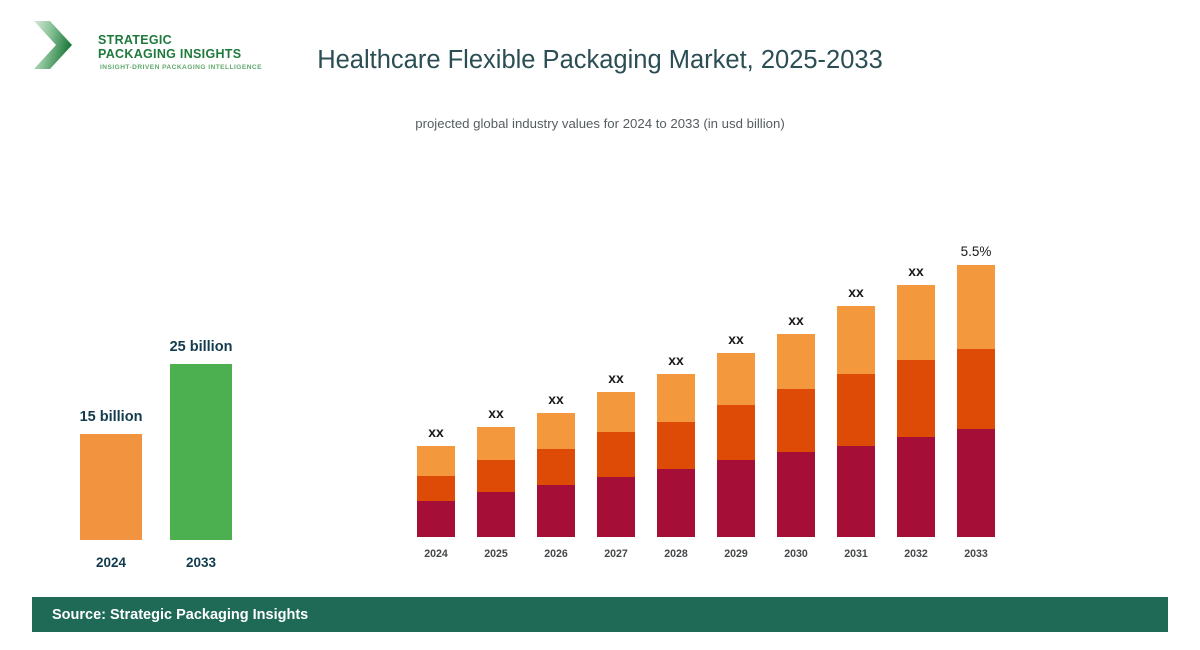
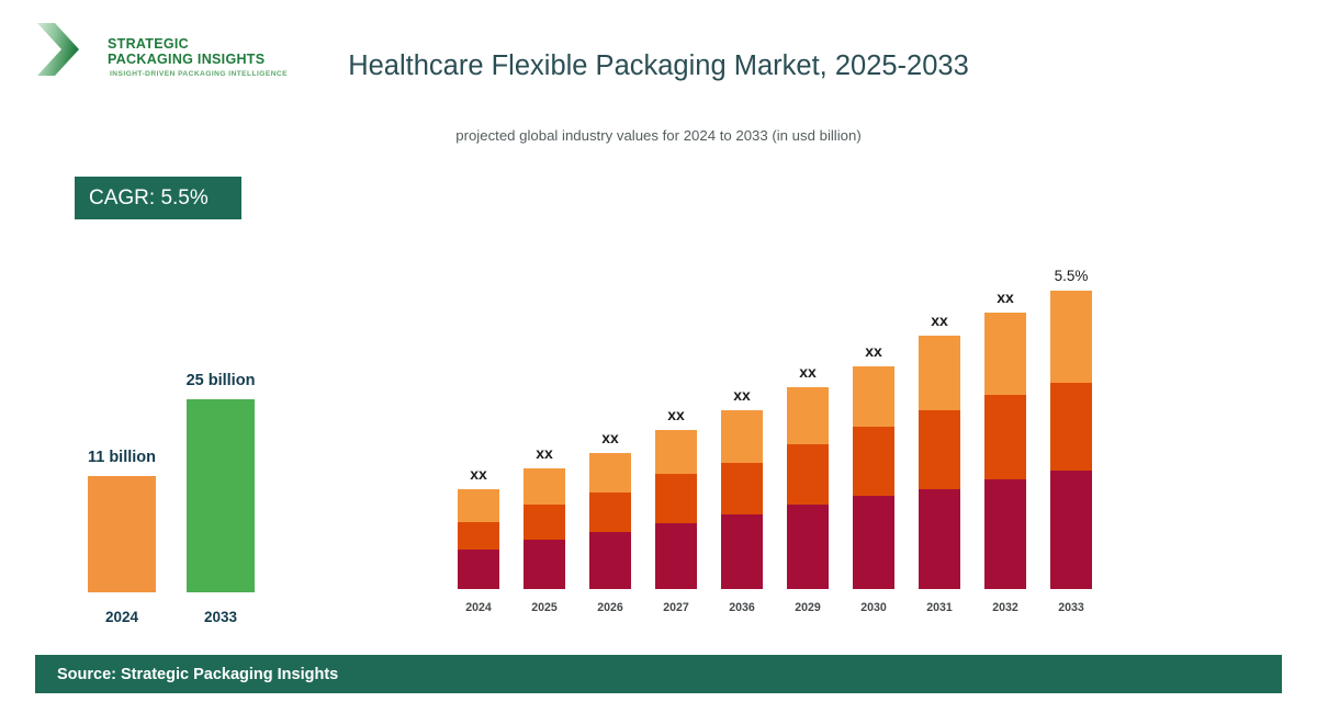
  STRATEGIC
  PACKAGING INSIGHTS
  Healthcare Flexible Packaging Market, 2025-2033
  projected global industry values for 2024 to 2033 (in usd billion)
+ CAGR: 5.5%
- 15 billion
+ 11 billion
  2024
  25 billion
  2033
  xx
  2024
  xx
  2025
  xx
  2026
  xx
  2027
  xx
- 2028
+ 2036
  xx
  2029
  xx
  2030
  xx
  2031
  xx
  2032
  5.5%
  2033
  Source: Strategic Packaging Insights
